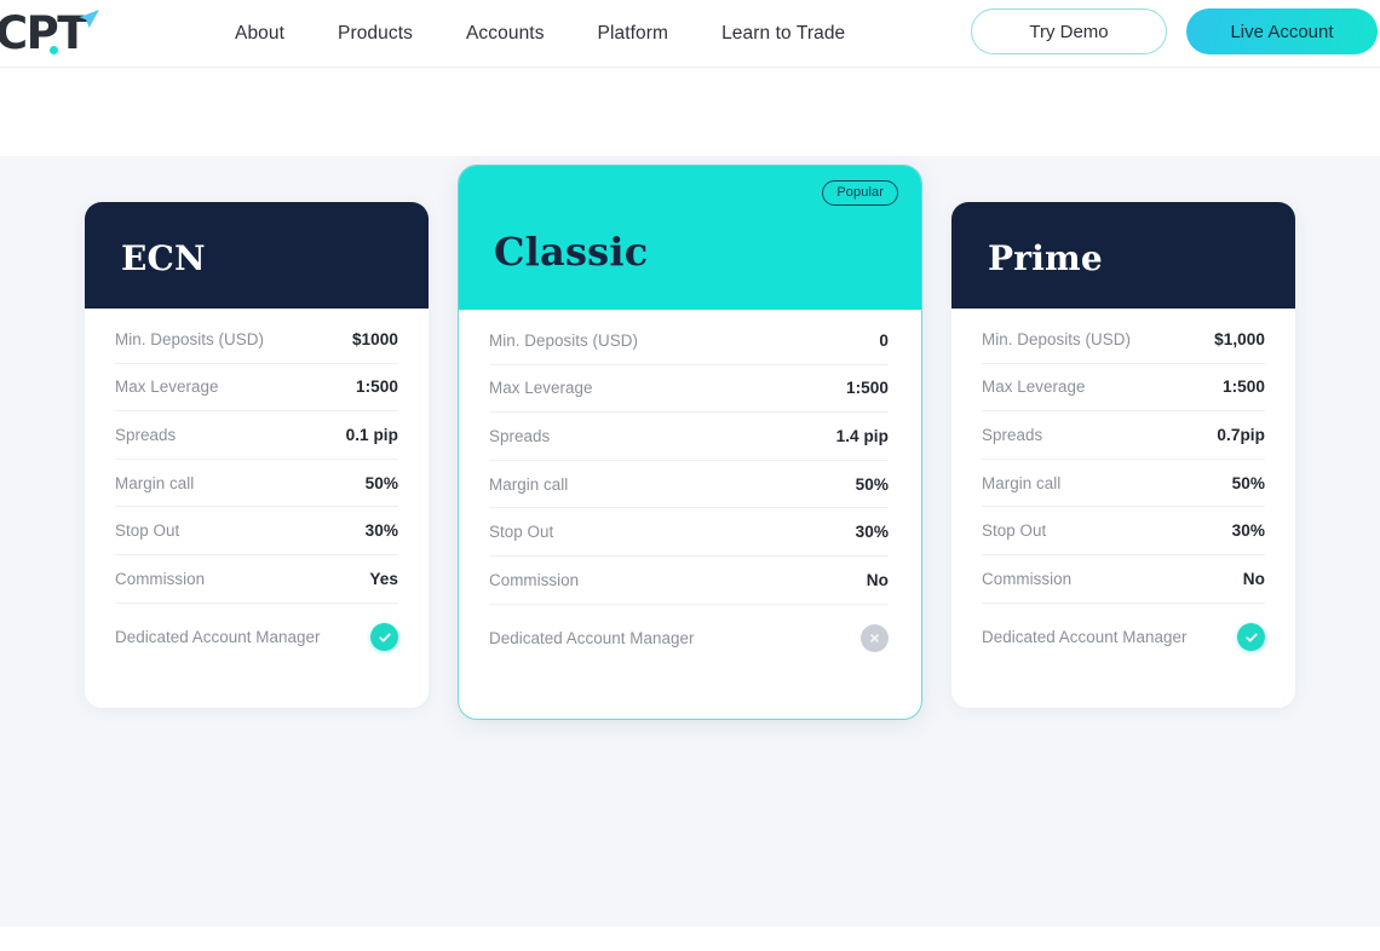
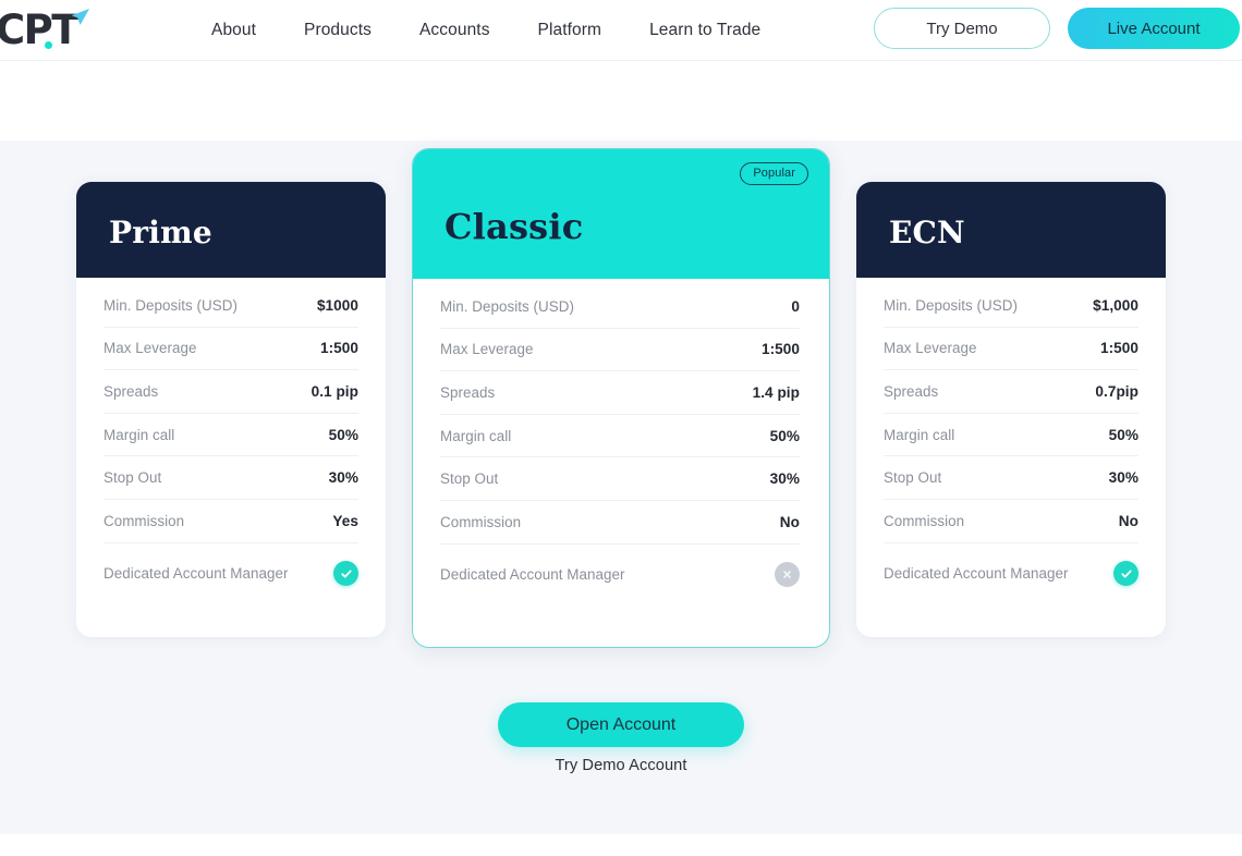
  CPT
  About
  Products
  Accounts
  Platform
  Learn to Trade
  Try Demo
  Live Account
- ECN
+ Prime
  Min. Deposits (USD)
  $1000
  Max Leverage
  1:500
  Spreads
  0.1 pip
  Margin call
  50%
  Stop Out
  30%
  Commission
  Yes
  Dedicated Account Manager
  Popular
  Classic
  Min. Deposits (USD)
  0
  Max Leverage
  1:500
  Spreads
  1.4 pip
  Margin call
  50%
  Stop Out
  30%
  Commission
  No
  Dedicated Account Manager
- Prime
+ ECN
  Min. Deposits (USD)
  $1,000
  Max Leverage
  1:500
  Spreads
  0.7pip
  Margin call
  50%
  Stop Out
  30%
  Commission
  No
  Dedicated Account Manager
+ Open Account
+ Try Demo Account
